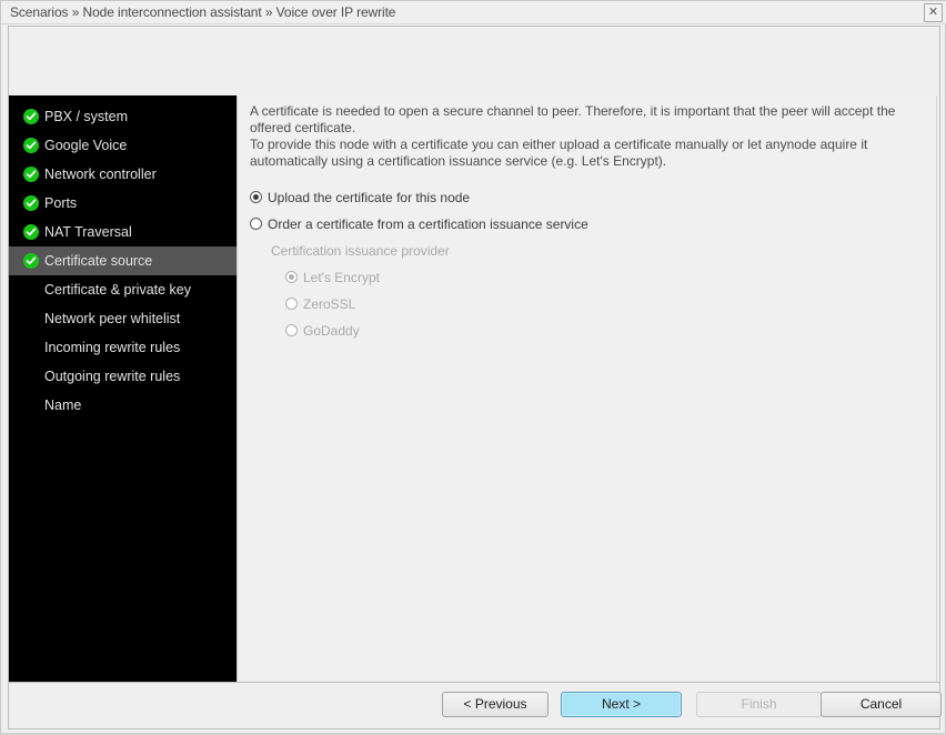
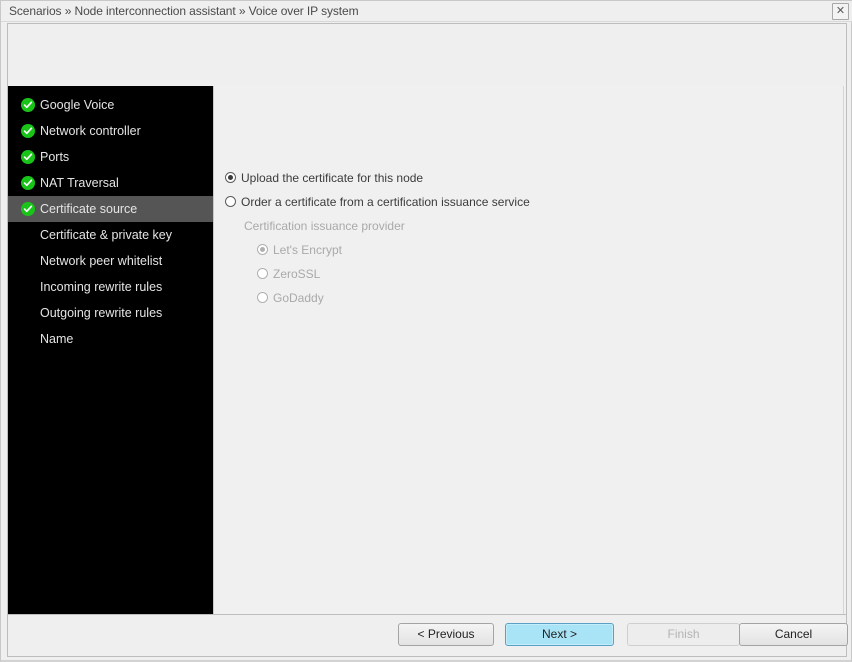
- Scenarios » Node interconnection assistant » Voice over IP rewrite
+ Scenarios » Node interconnection assistant » Voice over IP system
  ✕
- PBX / system
  Google Voice
  Network controller
  Ports
  NAT Traversal
  Certificate source
  Certificate & private key
  Network peer whitelist
  Incoming rewrite rules
  Outgoing rewrite rules
  Name
- A certificate is needed to open a secure channel to peer. Therefore, it is important that the peer will accept the offered certificate.
- To provide this node with a certificate you can either upload a certificate manually or let anynode aquire it automatically using a certification issuance service (e.g. Let's Encrypt).
  Upload the certificate for this node
  Order a certificate from a certification issuance service
  Certification issuance provider
  Let's Encrypt
  ZeroSSL
  GoDaddy
  < Previous
  Next >
  Finish
  Cancel
